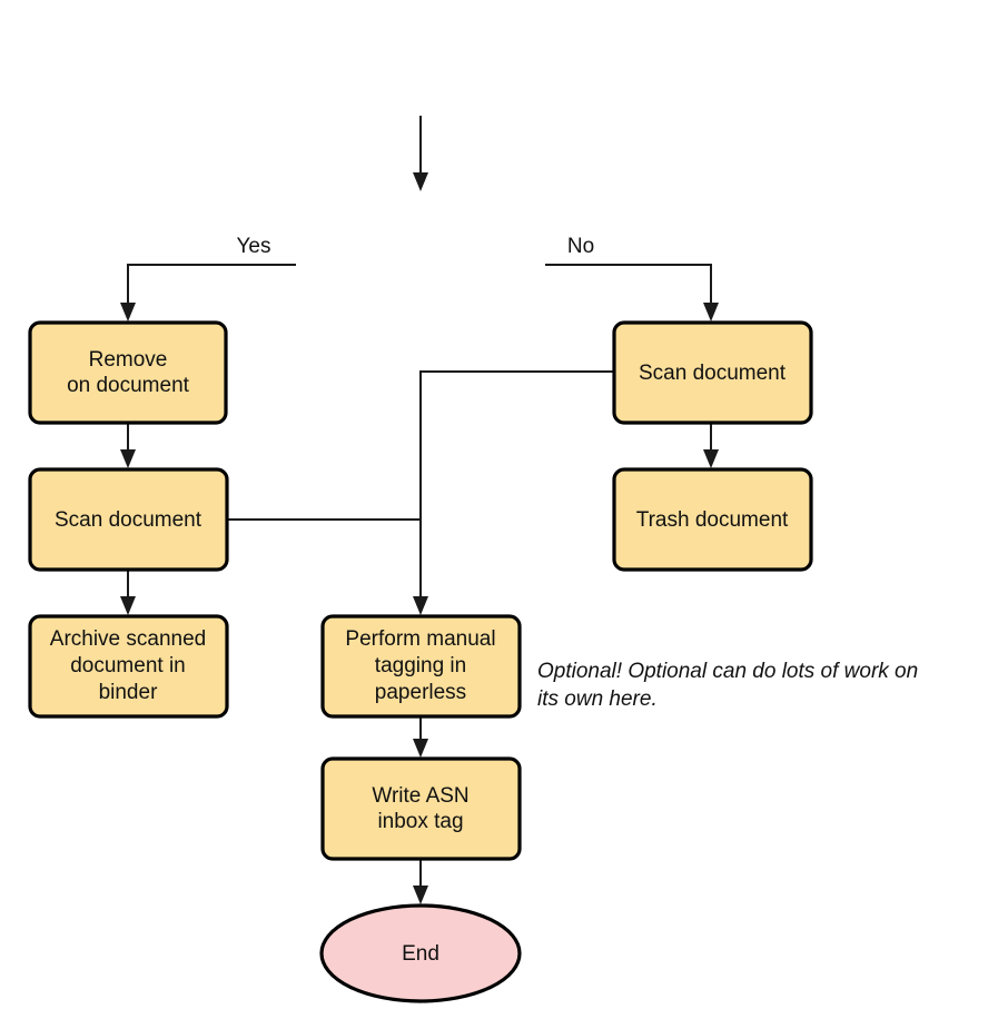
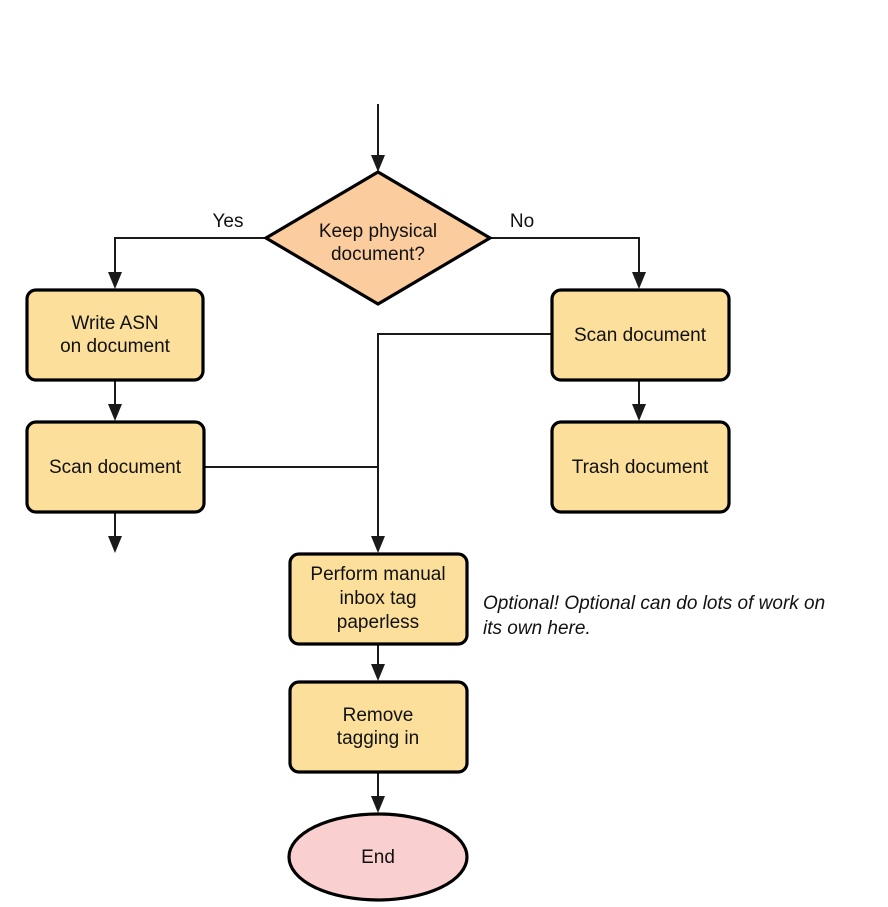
+ Keep physical
+ document?
  Yes
  No
- Remove
+ Write ASN
  on document
  Scan document
- Archive scanned
- document in
- binder
  Scan document
  Trash document
  Perform manual
- tagging in
+ inbox tag
  paperless
- Write ASN
+ Remove
- inbox tag
+ tagging in
  End
  Optional! Optional can do lots of work on
  its own here.
